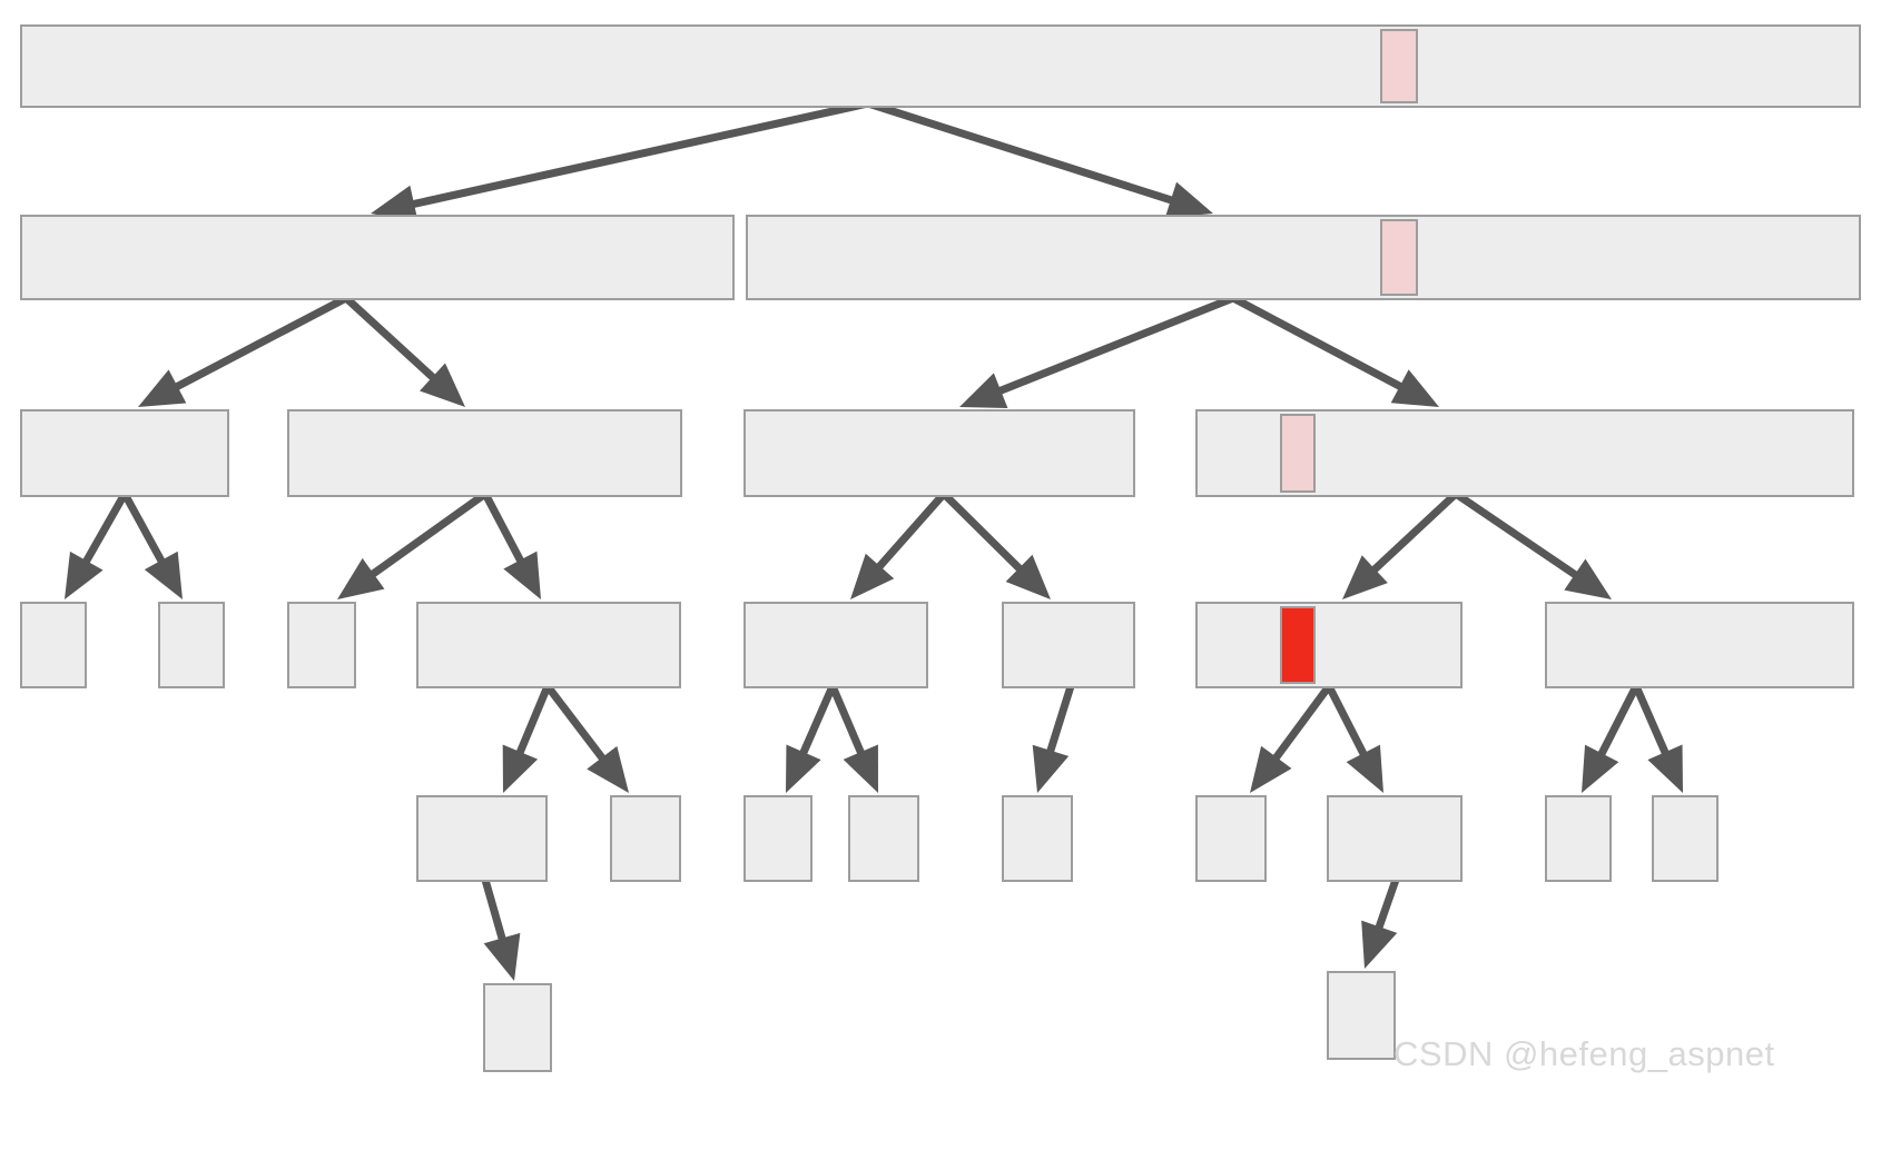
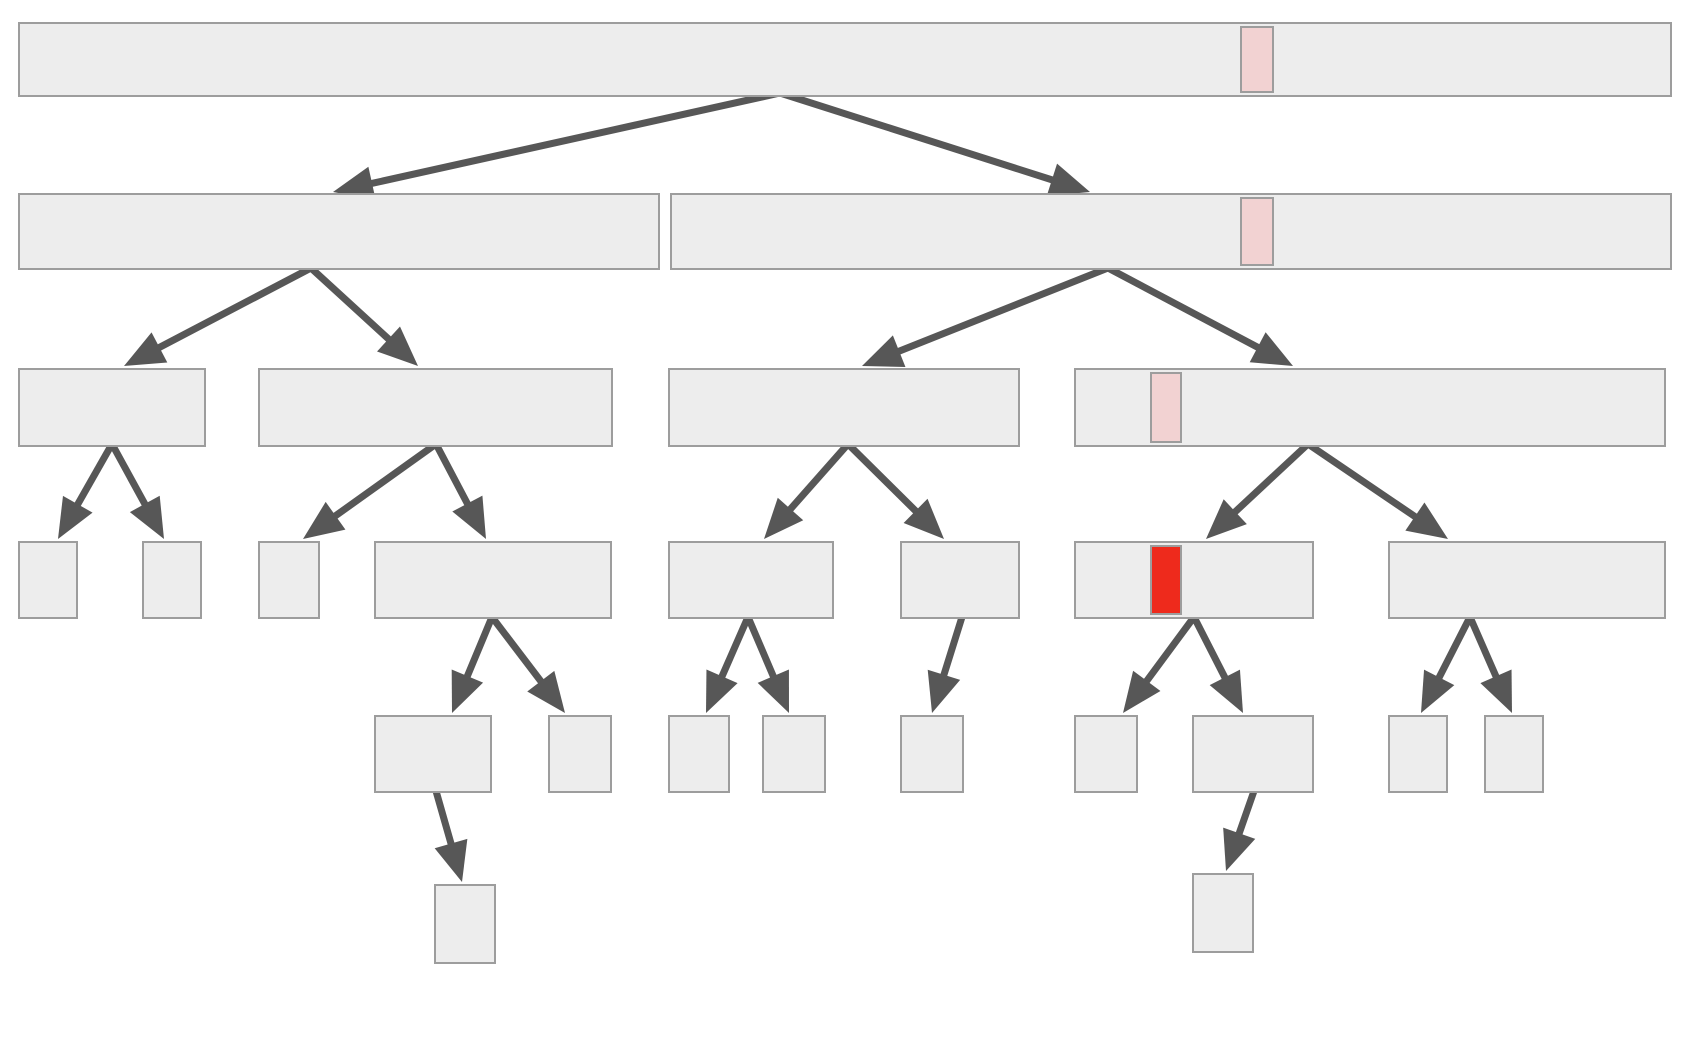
- CSDN @hefeng_aspnet
